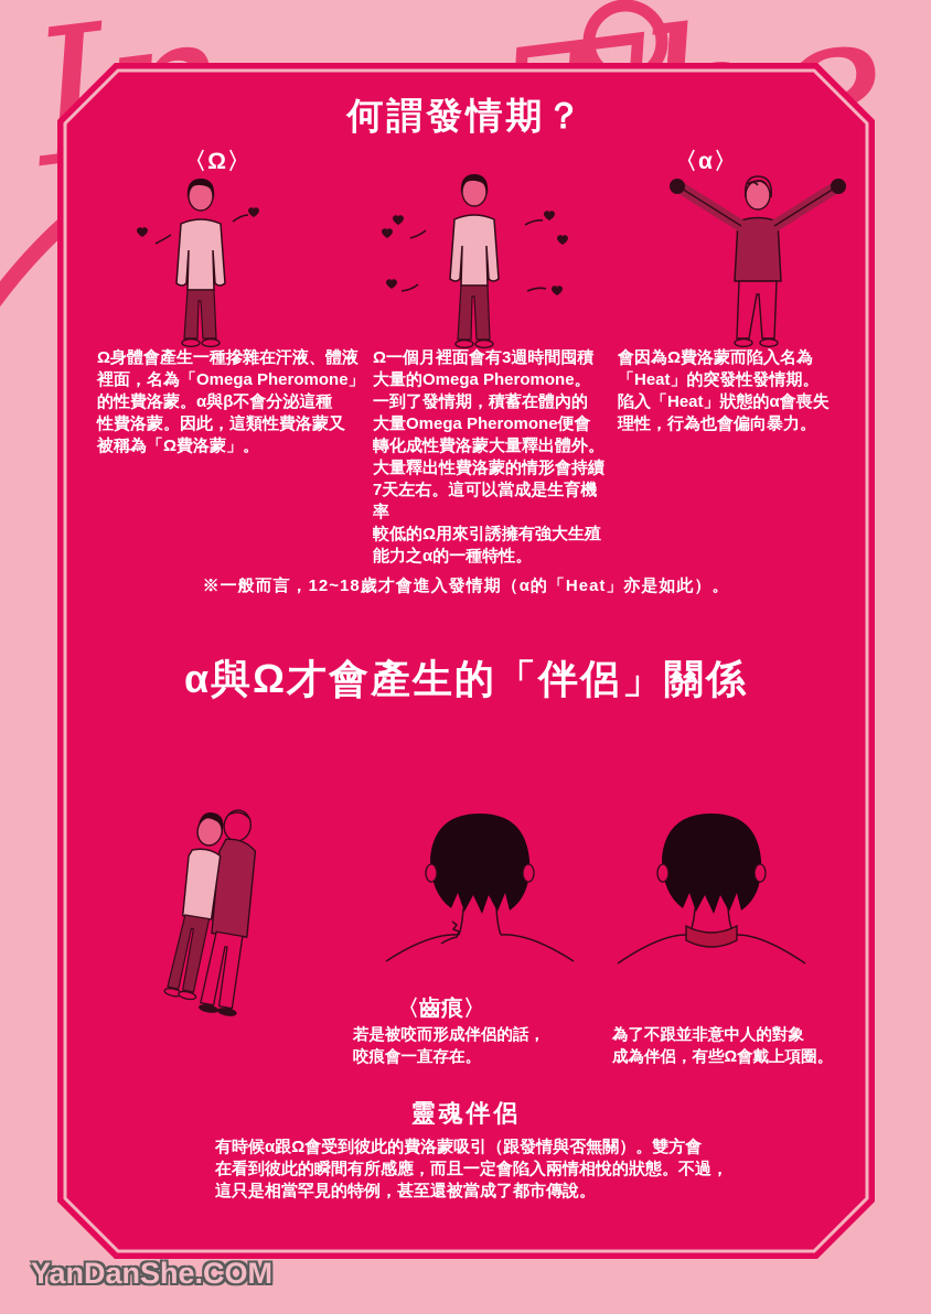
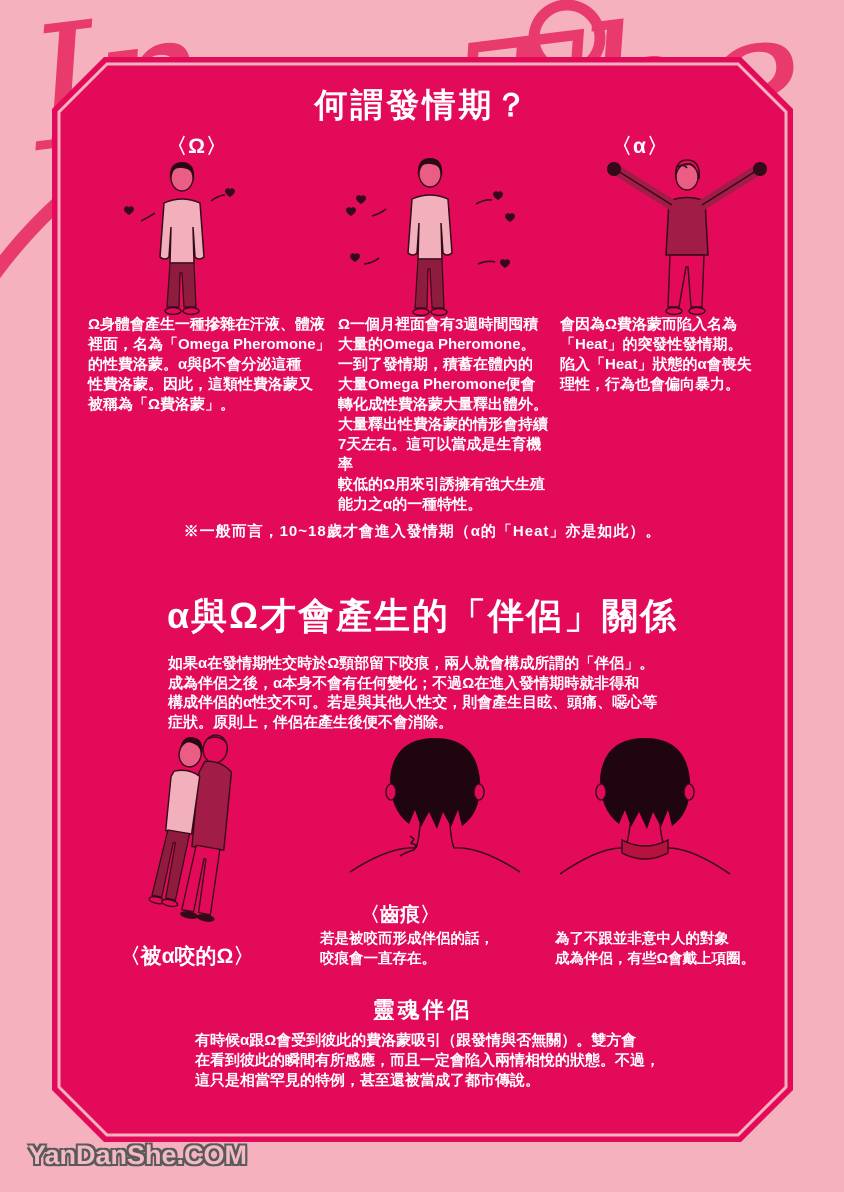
  何謂發情期？
  〈Ω〉
  〈α〉
  Ω身體會產生一種摻雜在汗液、體液
  裡面，名為「Omega Pheromone」
  的性費洛蒙。α與β不會分泌這種
  性費洛蒙。因此，這類性費洛蒙又
  被稱為「Ω費洛蒙」。
  Ω一個月裡面會有3週時間囤積
  大量的Omega Pheromone。
  一到了發情期，積蓄在體內的
  大量Omega Pheromone便會
  轉化成性費洛蒙大量釋出體外。
  大量釋出性費洛蒙的情形會持續
  7天左右。這可以當成是生育機率
  較低的Ω用來引誘擁有強大生殖
  能力之α的一種特性。
  會因為Ω費洛蒙而陷入名為
  「Heat」的突發性發情期。
  陷入「Heat」狀態的α會喪失
  理性，行為也會偏向暴力。
- ※一般而言，12~18歲才會進入發情期（α的「Heat」亦是如此）。
+ ※一般而言，10~18歲才會進入發情期（α的「Heat」亦是如此）。
  α與Ω才會產生的「伴侶」關係
+ 如果α在發情期性交時於Ω頸部留下咬痕，兩人就會構成所謂的「伴侶」。
+ 成為伴侶之後，α本身不會有任何變化；不過Ω在進入發情期時就非得和
+ 構成伴侶的α性交不可。若是與其他人性交，則會產生目眩、頭痛、噁心等
+ 症狀。原則上，伴侶在產生後便不會消除。
+ 〈被α咬的Ω〉
  〈齒痕〉
  若是被咬而形成伴侶的話，
  咬痕會一直存在。
  為了不跟並非意中人的對象
  成為伴侶，有些Ω會戴上項圈。
  靈魂伴侶
  有時候α跟Ω會受到彼此的費洛蒙吸引（跟發情與否無關）。雙方會
  在看到彼此的瞬間有所感應，而且一定會陷入兩情相悅的狀態。不過，
  這只是相當罕見的特例，甚至還被當成了都市傳說。
  YanDanShe.COM
